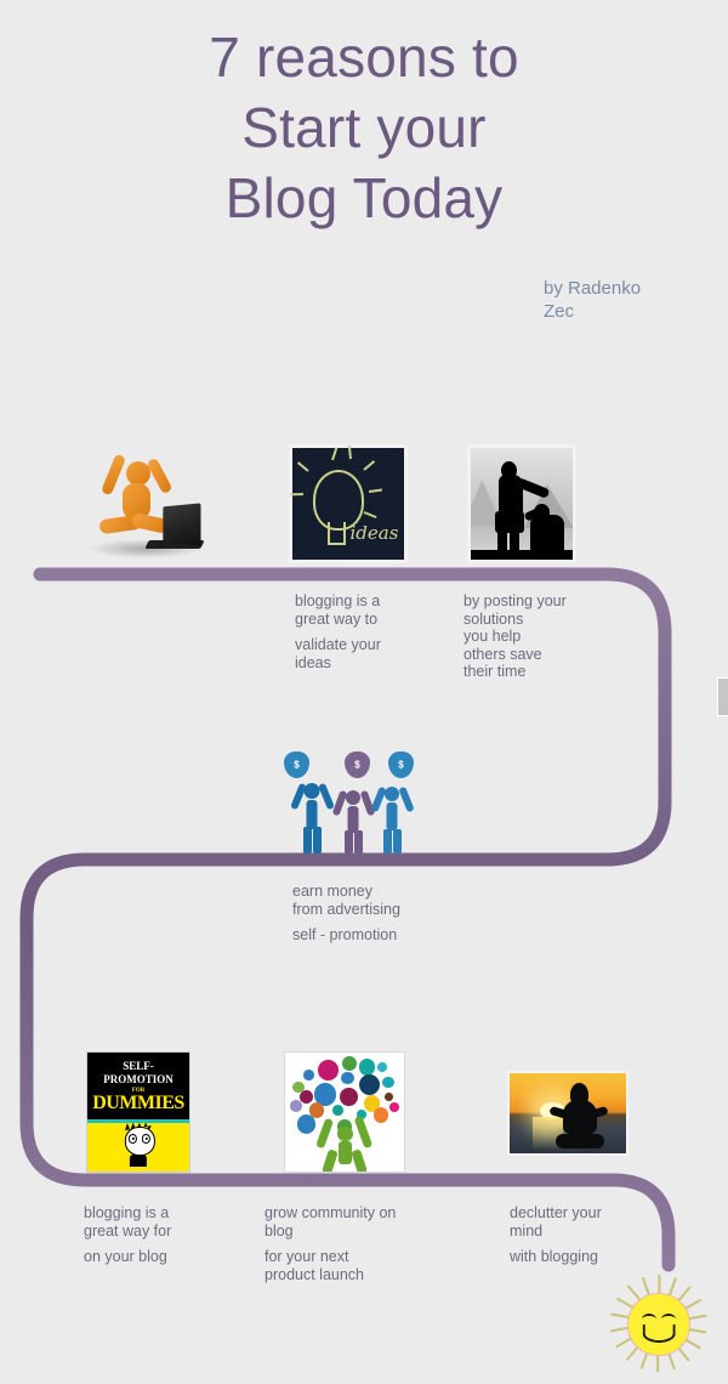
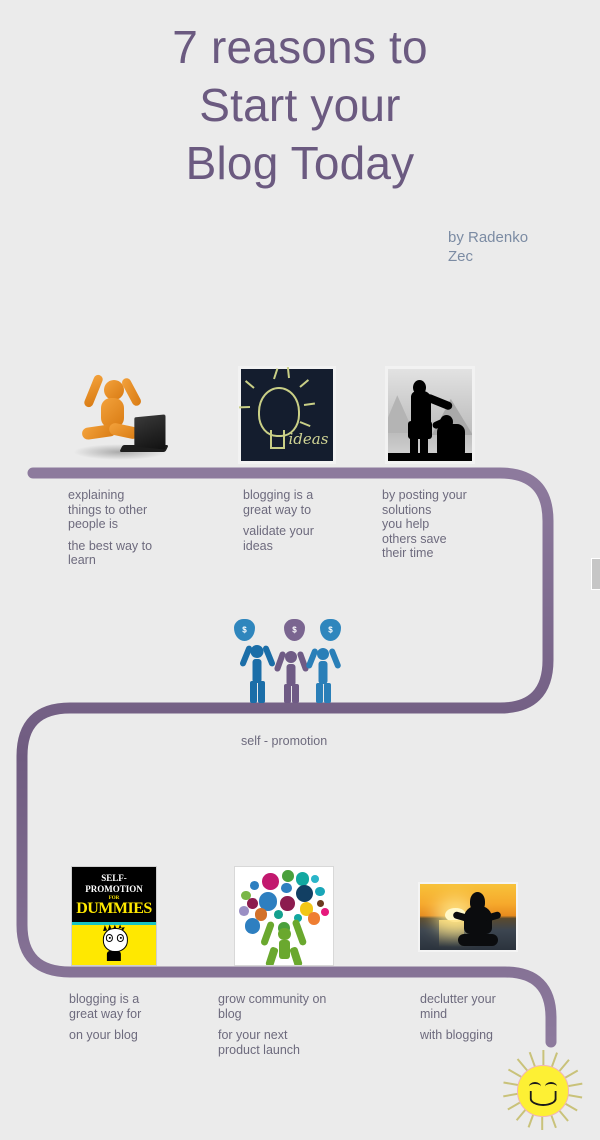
  7 reasons to
  Start your
  Blog Today
  by Radenko
  Zec
  ideas
+ explaining
+ things to other
+ people is
+ the best way to
+ learn
  blogging is a
  great way to
  validate your
  ideas
  by posting your
  solutions
  you help
  others save
  their time
  $
  $
  $
- earn money
- from advertising
  self - promotion
  SELF-
  PROMOTION
  DUMMIES
  blogging is a
  great way for
  on your blog
  grow community on
  blog
  for your next
  product launch
  declutter your
  mind
  with blogging
